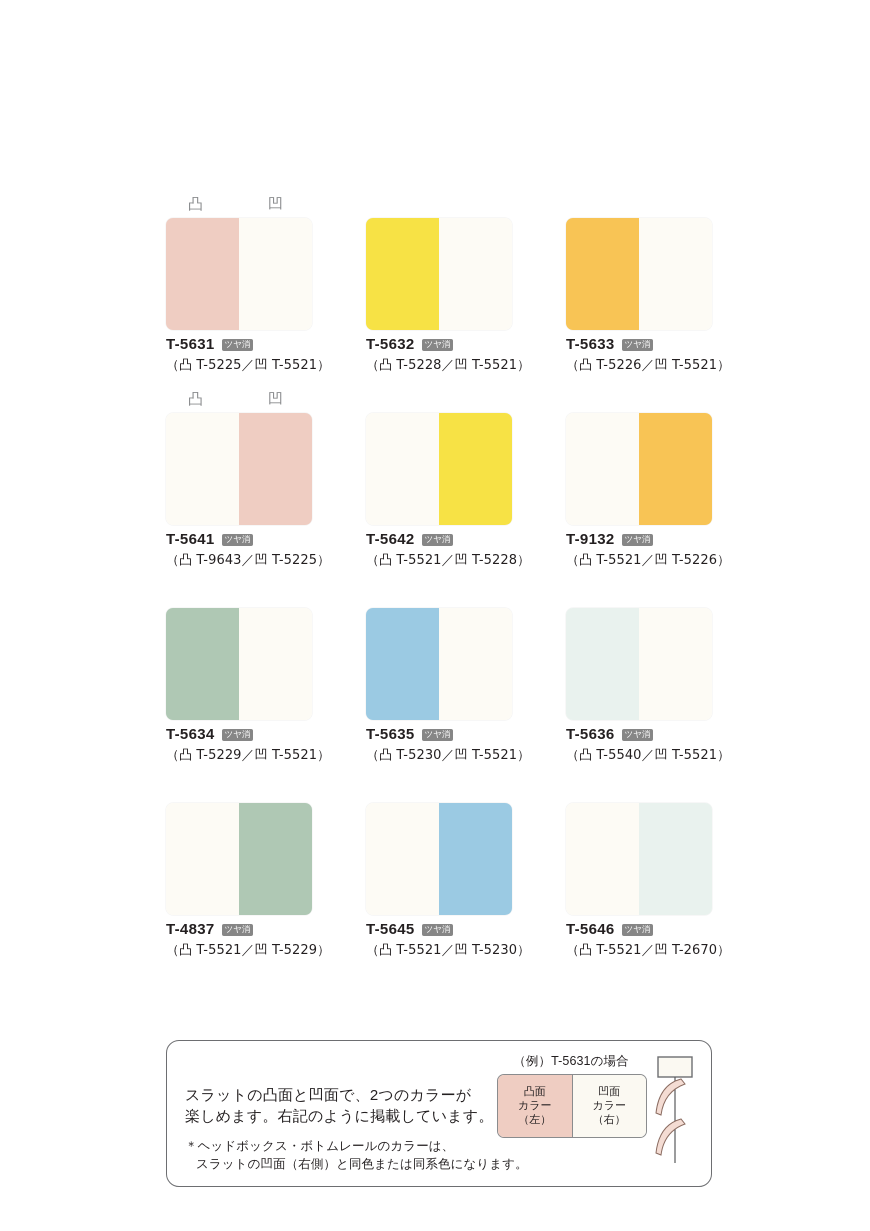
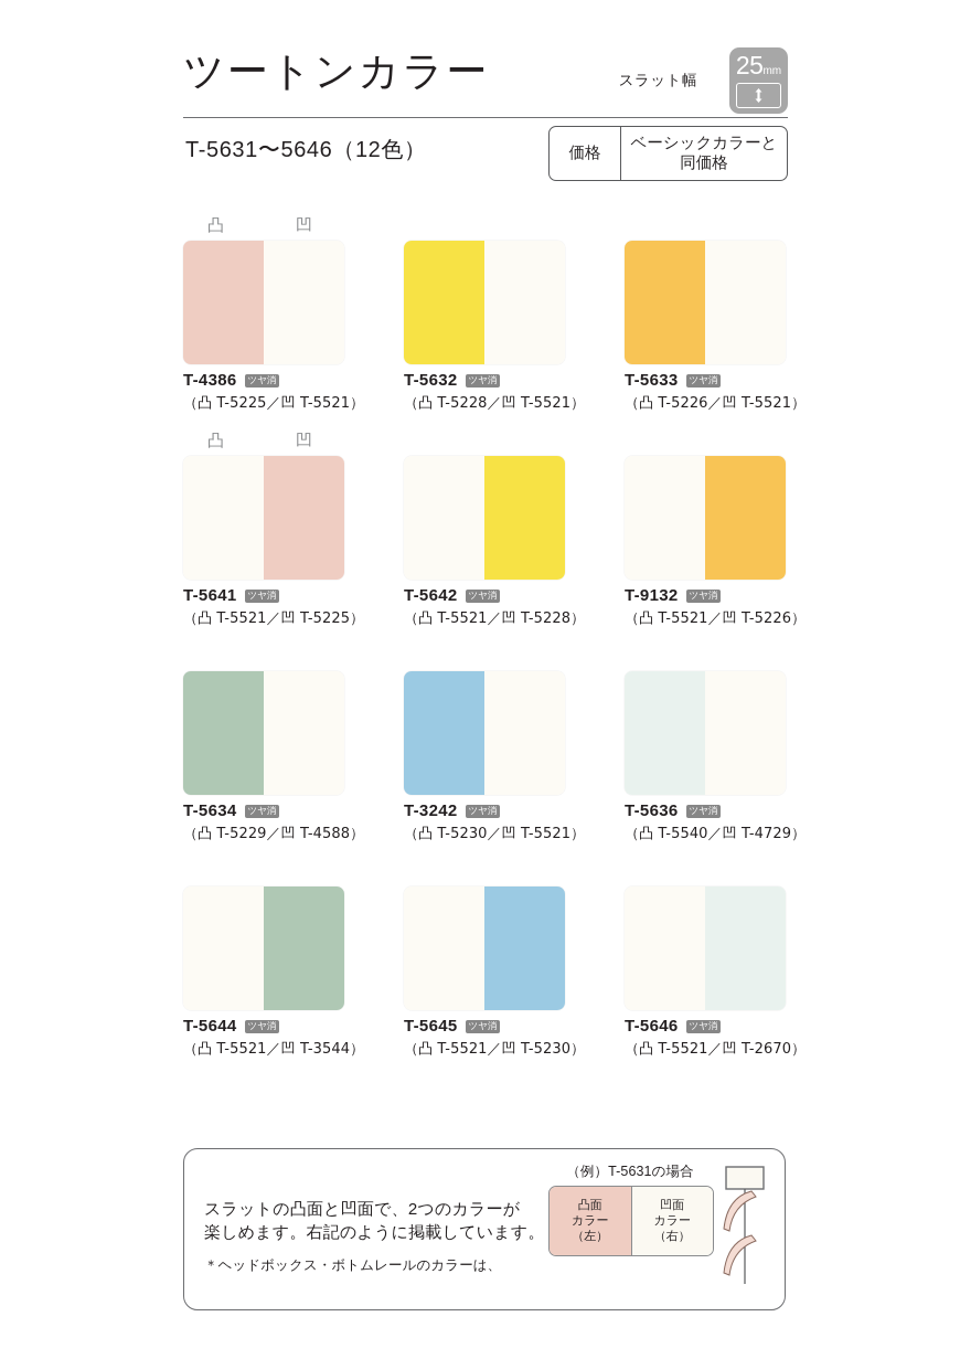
+ ツートンカラー
+ スラット幅
+ 25mm
+ T-5631〜5646（12色）
+ 価格
+ ベーシックカラーと
+ 同価格
  凸
  凹
- T-5631
+ T-4386
  ツヤ消
  （凸 T-5225／凹 T-5521）
  T-5632
  ツヤ消
  （凸 T-5228／凹 T-5521）
  T-5633
  ツヤ消
  （凸 T-5226／凹 T-5521）
  凸
  凹
  T-5641
  ツヤ消
- （凸 T-9643／凹 T-5225）
+ （凸 T-5521／凹 T-5225）
  T-5642
  ツヤ消
  （凸 T-5521／凹 T-5228）
  T-9132
  ツヤ消
  （凸 T-5521／凹 T-5226）
  T-5634
  ツヤ消
- （凸 T-5229／凹 T-5521）
+ （凸 T-5229／凹 T-4588）
- T-5635
+ T-3242
  ツヤ消
  （凸 T-5230／凹 T-5521）
  T-5636
  ツヤ消
- （凸 T-5540／凹 T-5521）
+ （凸 T-5540／凹 T-4729）
- T-4837
+ T-5644
  ツヤ消
- （凸 T-5521／凹 T-5229）
+ （凸 T-5521／凹 T-3544）
  T-5645
  ツヤ消
  （凸 T-5521／凹 T-5230）
  T-5646
  ツヤ消
  （凸 T-5521／凹 T-2670）
  スラットの凸面と凹面で、2つのカラーが
  楽しめます。右記のように掲載しています。
  ＊ヘッドボックス・ボトムレールのカラーは、
- スラットの凹面（右側）と同色または同系色になります。
  （例）T-5631の場合
  凸面
  カラー
  （左）
  凹面
  カラー
  （右）
